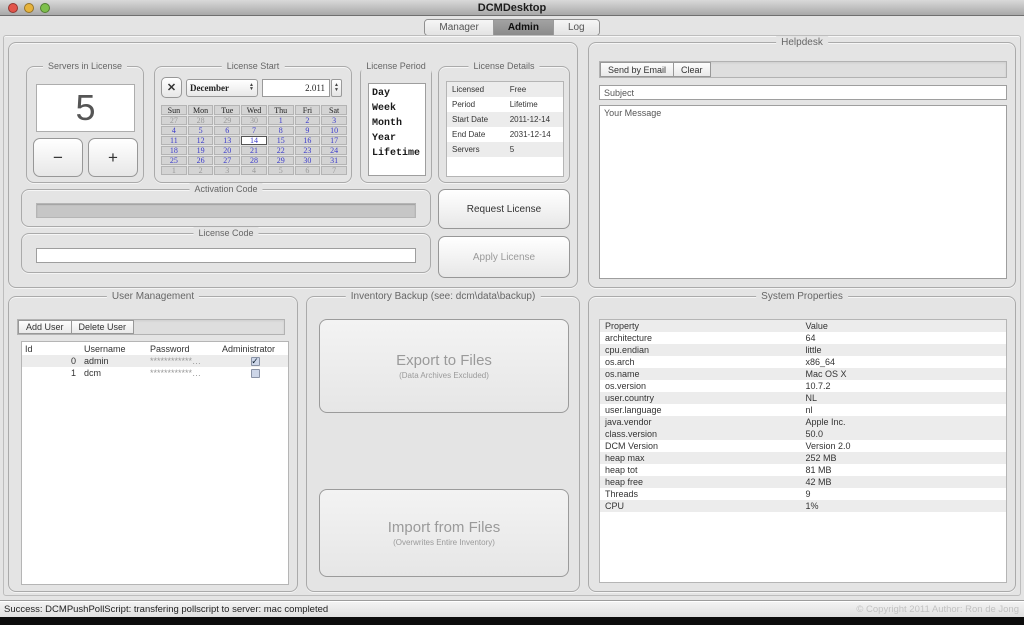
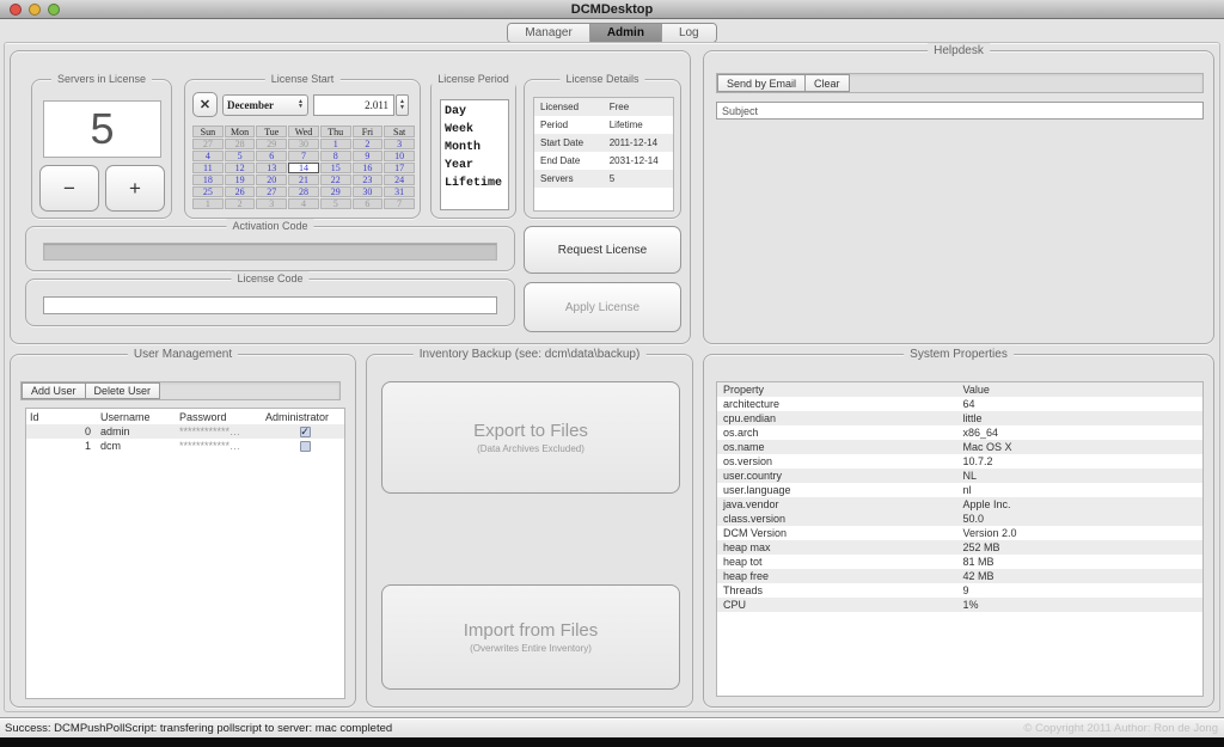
  DCMDesktop
  Manager
  Admin
  Log
  Servers in License
  5
  −
  +
  License Start
  ✕
  December
  2.011
  Sun
  Mon
  Tue
  Wed
  Thu
  Fri
  Sat
  27
  28
  29
  30
  1
  2
  3
  4
  5
  6
  7
  8
  9
  10
  11
  12
  13
  14
  15
  16
  17
  18
  19
  20
  21
  22
  23
  24
  25
  26
  27
  28
  29
  30
  31
  1
  2
  3
  4
  5
  6
  7
  License Period
  Day
  Week
  Month
  Year
  Lifetime
  License Details
  Licensed
  Free
  Period
  Lifetime
  Start Date
  2011-12-14
  End Date
  2031-12-14
  Servers
  5
  Activation Code
  License Code
  Request License
  Apply License
  Helpdesk
  Send by Email
  Clear
  Subject
- Your Message
  User Management
  Add User
  Delete User
  Id
  Username
  Password
  Administrator
  0
  admin
  ************…
  ✓
  1
  dcm
  ************…
  Inventory Backup (see: dcm\data\backup)
  Export to Files
  (Data Archives Excluded)
  Import from Files
  (Overwrites Entire Inventory)
  System Properties
  Property
  Value
  architecture
  64
  cpu.endian
  little
  os.arch
  x86_64
  os.name
  Mac OS X
  os.version
  10.7.2
  user.country
  NL
  user.language
  nl
  java.vendor
  Apple Inc.
  class.version
  50.0
  DCM Version
  Version 2.0
  heap max
  252 MB
  heap tot
  81 MB
  heap free
  42 MB
  Threads
  9
  CPU
  1%
  Success: DCMPushPollScript: transfering pollscript to server: mac completed
  © Copyright 2011 Author: Ron de Jong
